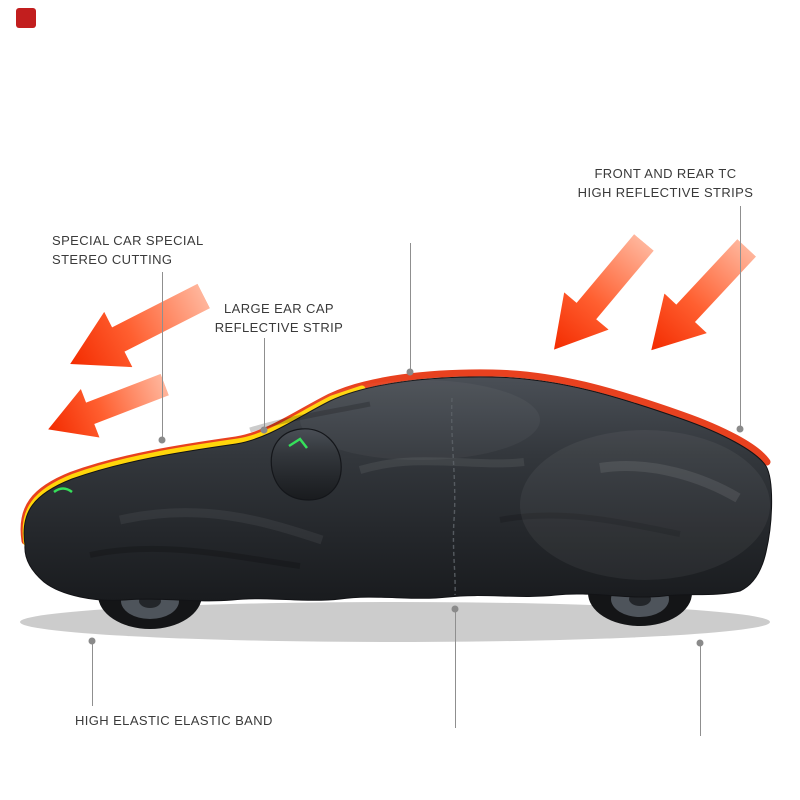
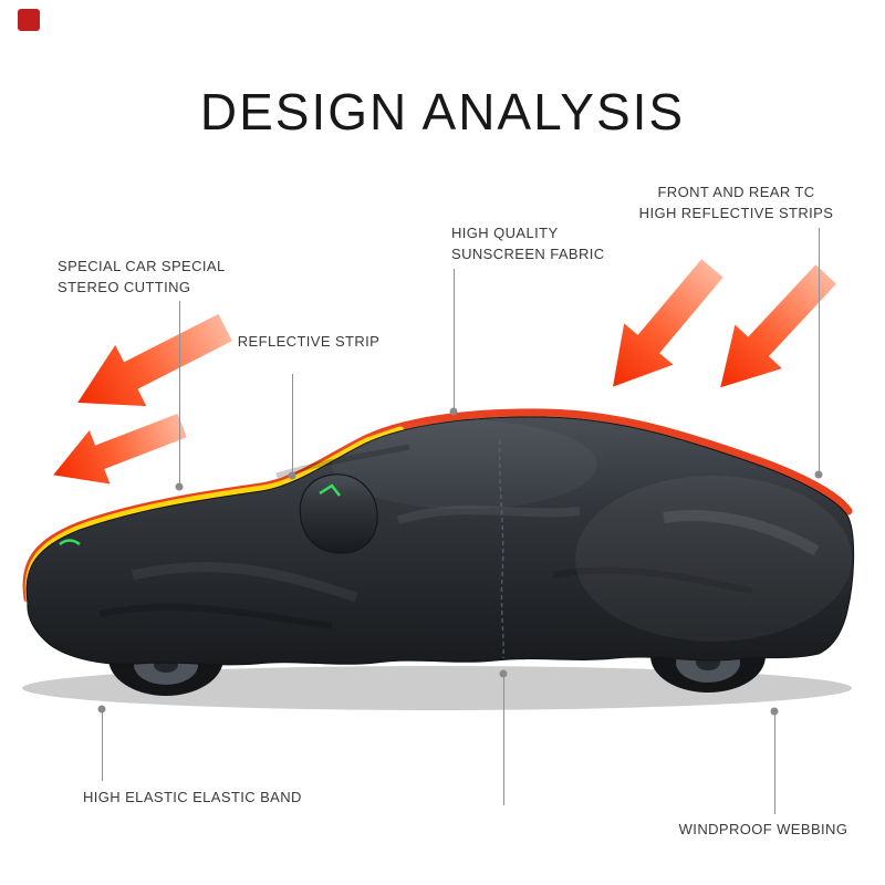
+ DESIGN ANALYSIS
  SPECIAL CAR SPECIAL
  STEREO CUTTING
- LARGE EAR CAP
  REFLECTIVE STRIP
+ HIGH QUALITY
+ SUNSCREEN FABRIC
  FRONT AND REAR TC
  HIGH REFLECTIVE STRIPS
  HIGH ELASTIC ELASTIC BAND
+ WINDPROOF WEBBING
